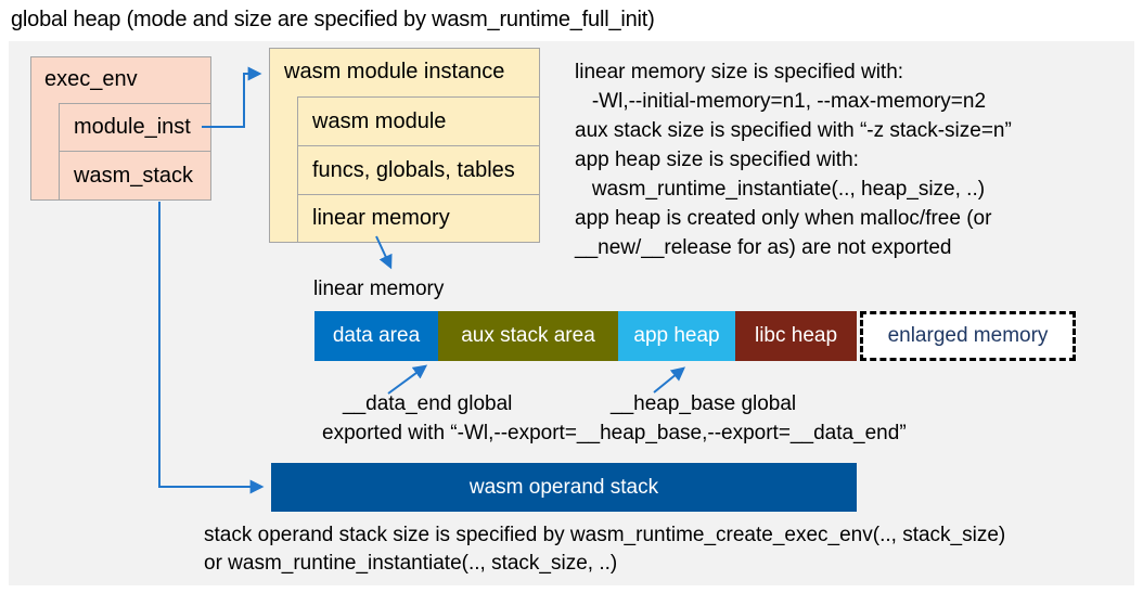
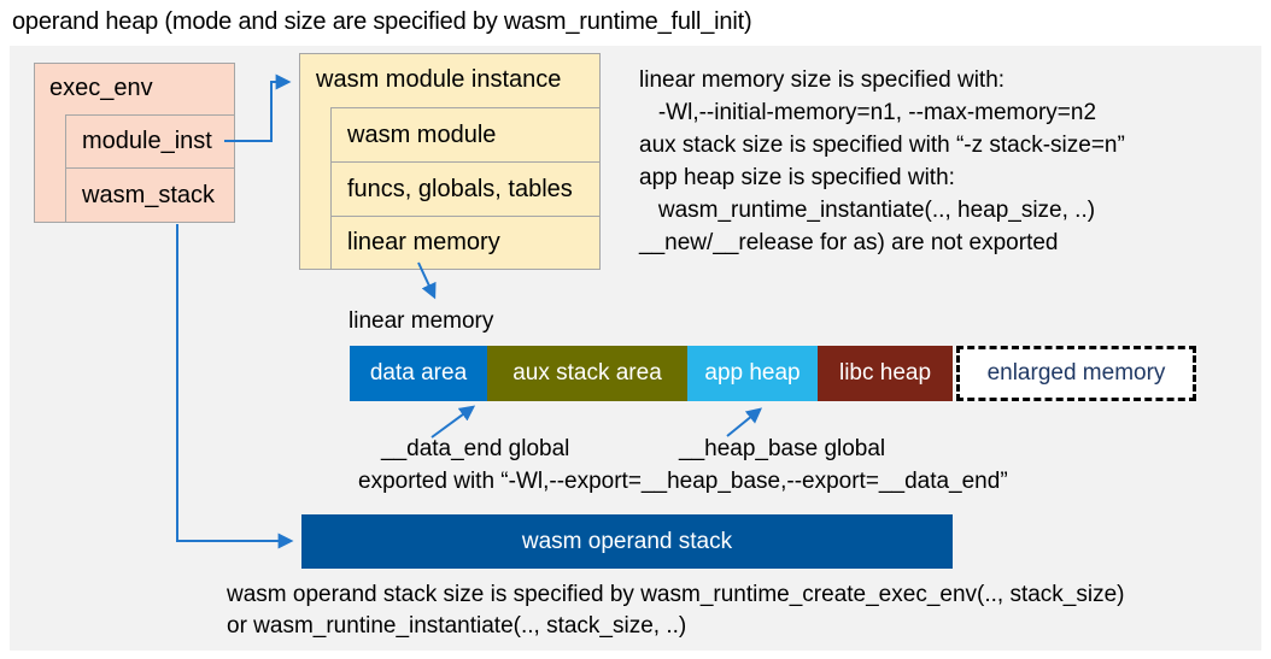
- global heap (mode and size are specified by wasm_runtime_full_init)
+ operand heap (mode and size are specified by wasm_runtime_full_init)
  exec_env
  module_inst
  wasm_stack
  wasm module instance
  wasm module
  funcs, globals, tables
  linear memory
  linear memory size is specified with:
  -Wl,--initial-memory=n1, --max-memory=n2
  aux stack size is specified with “-z stack-size=n”
  app heap size is specified with:
  wasm_runtime_instantiate(.., heap_size, ..)
- app heap is created only when malloc/free (or
  __new/__release for as) are not exported
  linear memory
  data area
  aux stack area
  app heap
  libc heap
  enlarged memory
  __data_end global
  __heap_base global
  exported with “-Wl,--export=__heap_base,--export=__data_end”
  wasm operand stack
- stack operand stack size is specified by wasm_runtime_create_exec_env(.., stack_size)
+ wasm operand stack size is specified by wasm_runtime_create_exec_env(.., stack_size)
  or wasm_runtine_instantiate(.., stack_size, ..)
